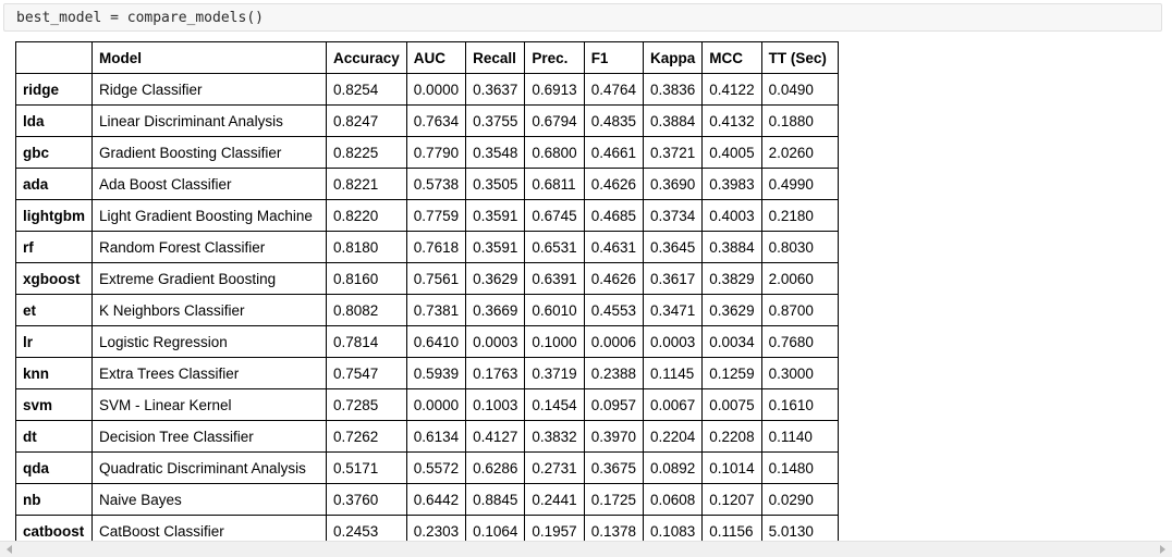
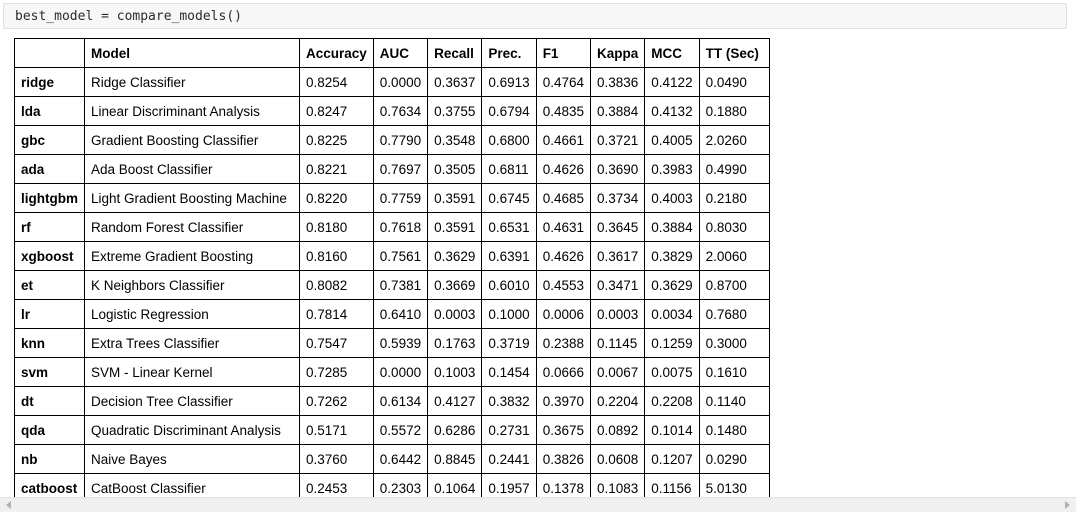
  best_model = compare_models()
  	Model	Accuracy	AUC	Recall	Prec.	F1	Kappa	MCC	TT (Sec)
  ridge	Ridge Classifier	0.8254	0.0000	0.3637	0.6913	0.4764	0.3836	0.4122	0.0490
  lda	Linear Discriminant Analysis	0.8247	0.7634	0.3755	0.6794	0.4835	0.3884	0.4132	0.1880
  gbc	Gradient Boosting Classifier	0.8225	0.7790	0.3548	0.6800	0.4661	0.3721	0.4005	2.0260
- ada	Ada Boost Classifier	0.8221	0.5738	0.3505	0.6811	0.4626	0.3690	0.3983	0.4990
+ ada	Ada Boost Classifier	0.8221	0.7697	0.3505	0.6811	0.4626	0.3690	0.3983	0.4990
  lightgbm	Light Gradient Boosting Machine	0.8220	0.7759	0.3591	0.6745	0.4685	0.3734	0.4003	0.2180
  rf	Random Forest Classifier	0.8180	0.7618	0.3591	0.6531	0.4631	0.3645	0.3884	0.8030
  xgboost	Extreme Gradient Boosting	0.8160	0.7561	0.3629	0.6391	0.4626	0.3617	0.3829	2.0060
  et	K Neighbors Classifier	0.8082	0.7381	0.3669	0.6010	0.4553	0.3471	0.3629	0.8700
  lr	Logistic Regression	0.7814	0.6410	0.0003	0.1000	0.0006	0.0003	0.0034	0.7680
  knn	Extra Trees Classifier	0.7547	0.5939	0.1763	0.3719	0.2388	0.1145	0.1259	0.3000
- svm	SVM - Linear Kernel	0.7285	0.0000	0.1003	0.1454	0.0957	0.0067	0.0075	0.1610
+ svm	SVM - Linear Kernel	0.7285	0.0000	0.1003	0.1454	0.0666	0.0067	0.0075	0.1610
  dt	Decision Tree Classifier	0.7262	0.6134	0.4127	0.3832	0.3970	0.2204	0.2208	0.1140
  qda	Quadratic Discriminant Analysis	0.5171	0.5572	0.6286	0.2731	0.3675	0.0892	0.1014	0.1480
- nb	Naive Bayes	0.3760	0.6442	0.8845	0.2441	0.1725	0.0608	0.1207	0.0290
+ nb	Naive Bayes	0.3760	0.6442	0.8845	0.2441	0.3826	0.0608	0.1207	0.0290
  catboost	CatBoost Classifier	0.2453	0.2303	0.1064	0.1957	0.1378	0.1083	0.1156	5.0130
